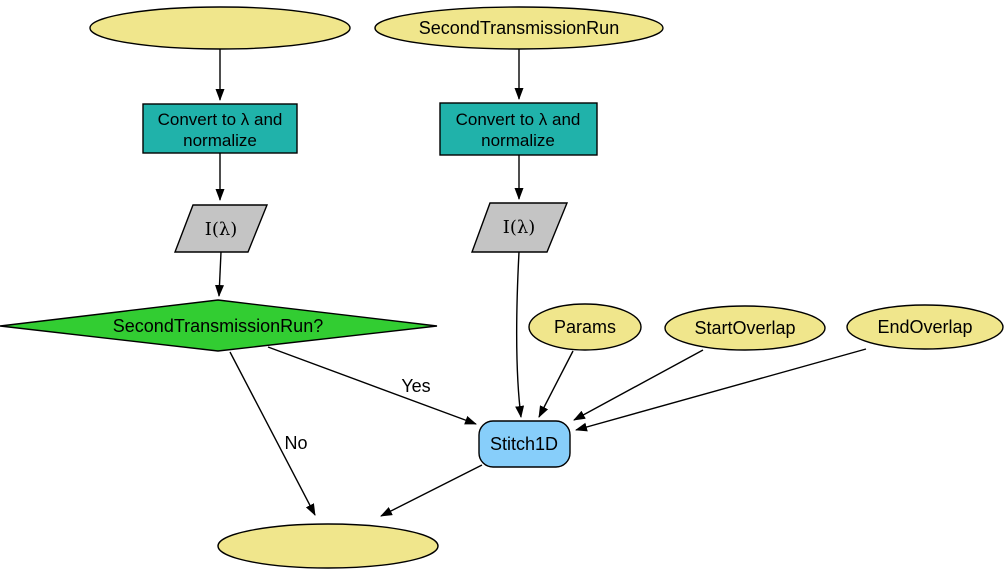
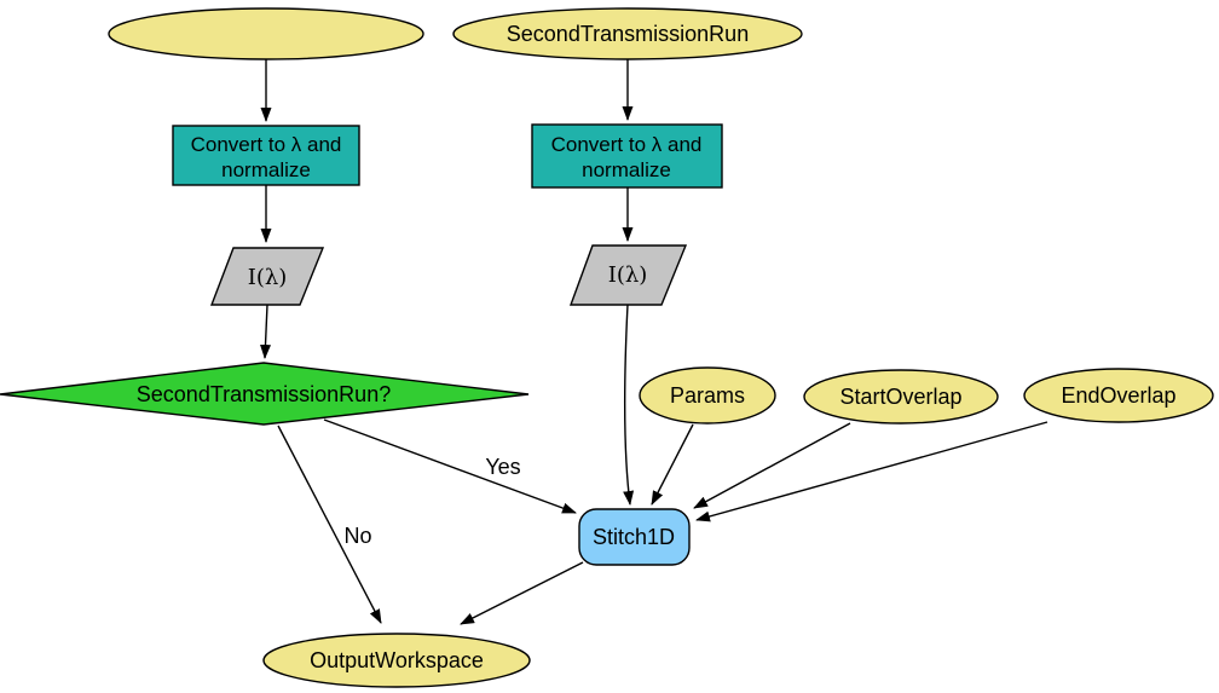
  Yes
  No
  SecondTransmissionRun
  Convert to λ and
  normalize
  Convert to λ and
  normalize
  I(λ)
  I(λ)
  SecondTransmissionRun?
  Params
  StartOverlap
  EndOverlap
  Stitch1D
+ OutputWorkspace
